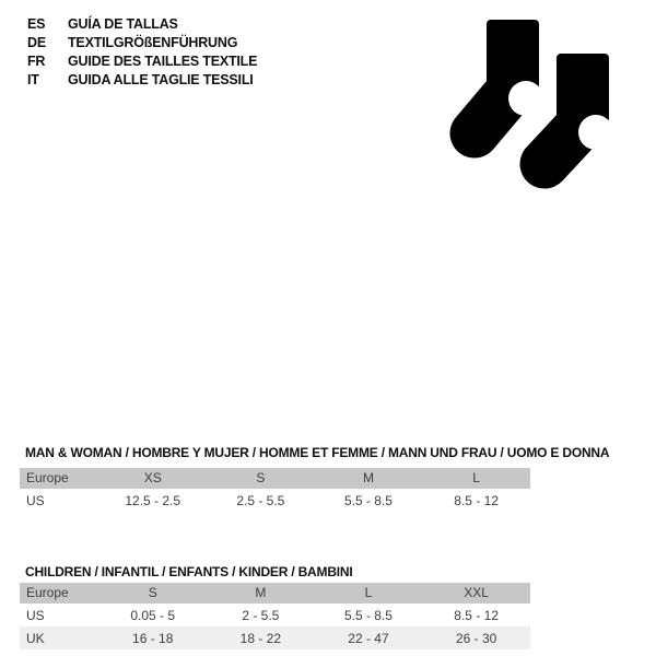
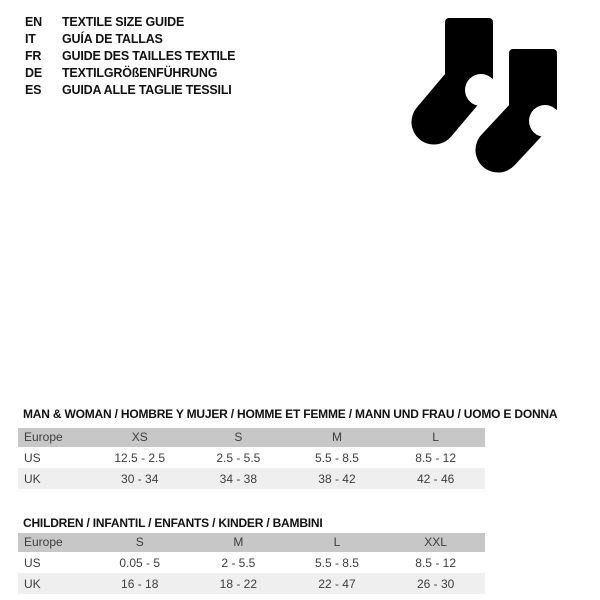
+ EN
+ TEXTILE SIZE GUIDE
- ES
+ IT
  GUÍA DE TALLAS
- DE
+ FR
- TEXTILGRÖßENFÜHRUNG
+ GUIDE DES TAILLES TEXTILE
- FR
+ DE
- GUIDE DES TAILLES TEXTILE
+ TEXTILGRÖßENFÜHRUNG
- IT
+ ES
  GUIDA ALLE TAGLIE TESSILI
  MAN & WOMAN / HOMBRE Y MUJER / HOMME ET FEMME / MANN UND FRAU / UOMO E DONNA
  Europe	XS	S	M	L
  US	12.5 - 2.5	2.5 - 5.5	5.5 - 8.5	8.5 - 12
+ UK	30 - 34	34 - 38	38 - 42	42 - 46
  CHILDREN / INFANTIL / ENFANTS / KINDER / BAMBINI
  Europe	S	M	L	XXL
  US	0.05 - 5	2 - 5.5	5.5 - 8.5	8.5 - 12
  UK	16 - 18	18 - 22	22 - 47	26 - 30
